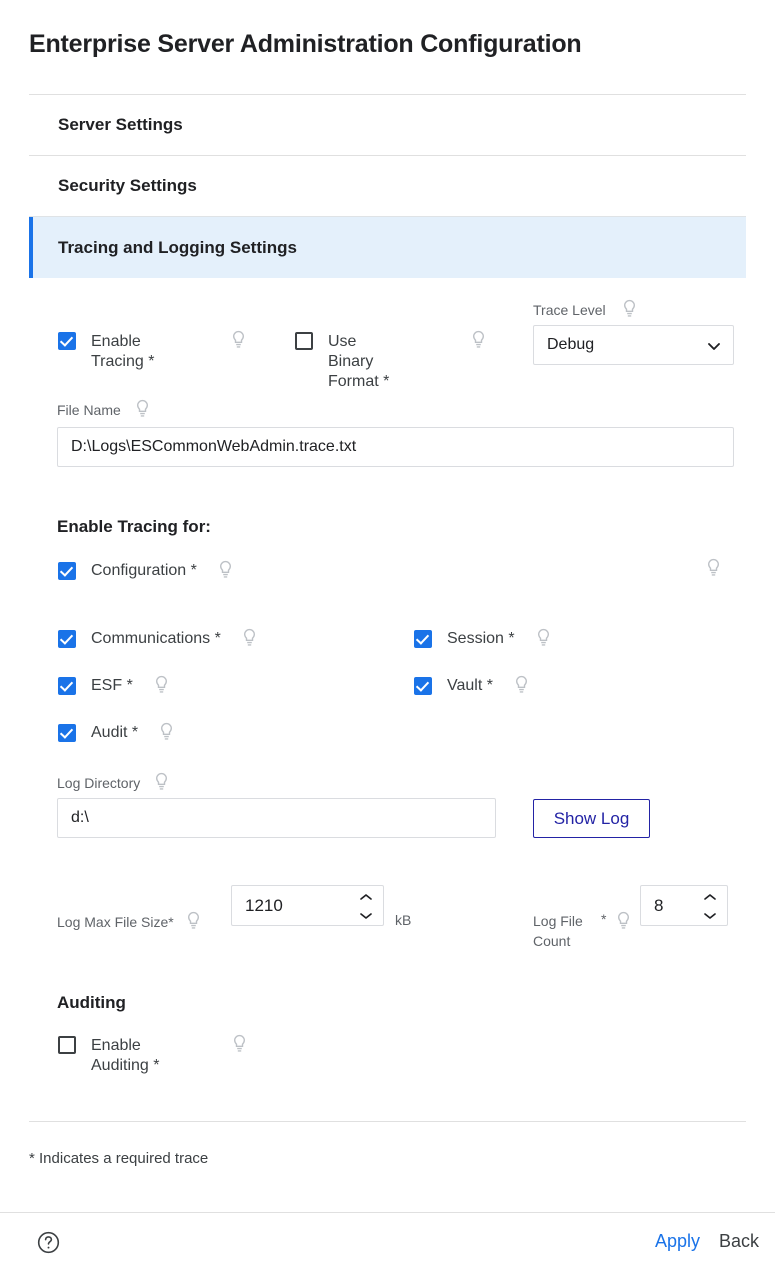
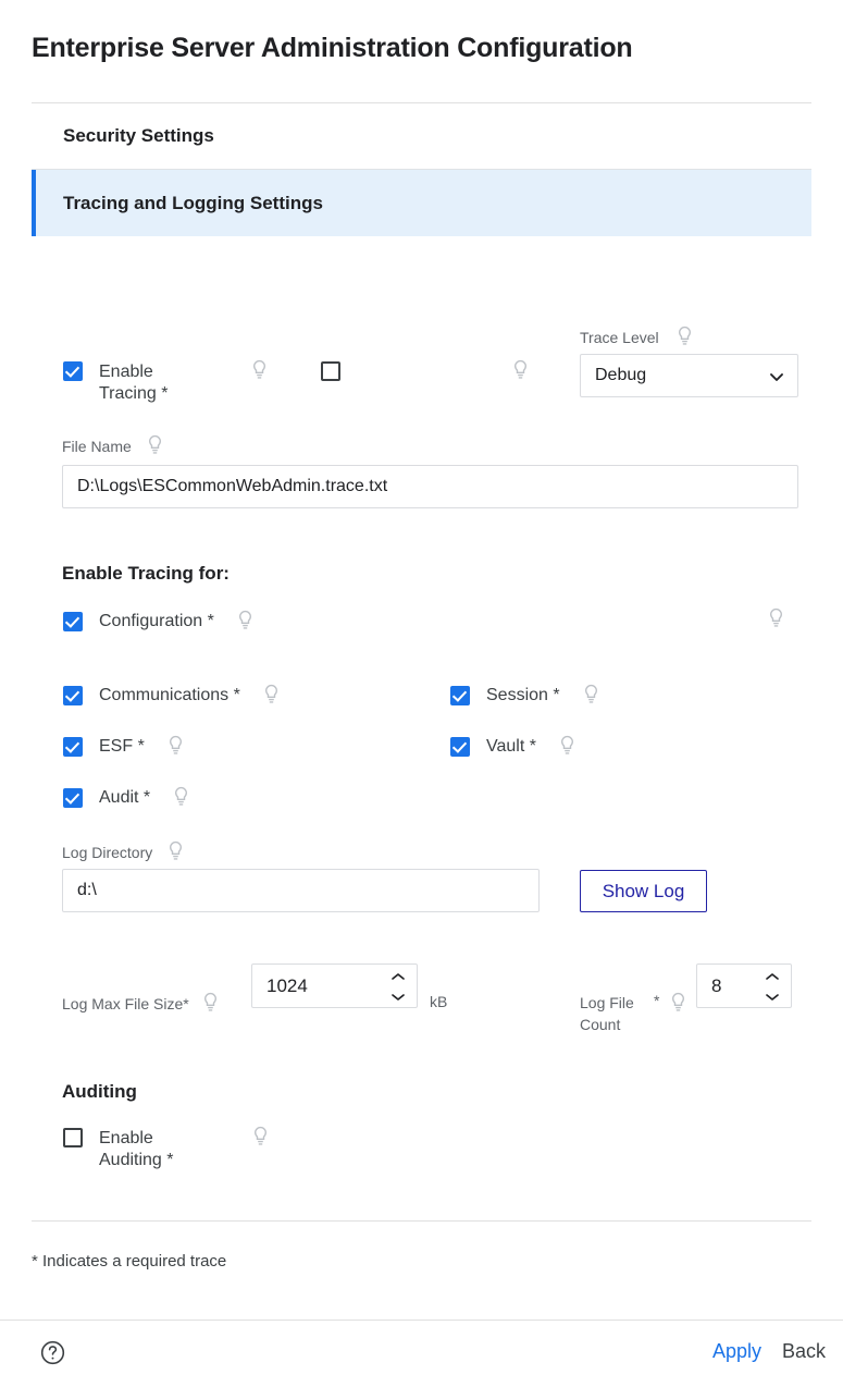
  Enterprise Server Administration Configuration
- Server Settings
  Security Settings
  Tracing and Logging Settings
  Trace Level
  Debug
  Enable Tracing *
- Use Binary Format *
  File Name
  D:\Logs\ESCommonWebAdmin.trace.txt
  Enable Tracing for:
  Configuration *
  Communications *
  ESF *
  Audit *
  Session *
  Vault *
  Log Directory
  d:\
  Show Log
  Log Max File Size*
- 1210
+ 1024
  kB
  Log File Count
  *
  8
  Auditing
  Enable Auditing *
  * Indicates a required trace
  Apply
  Back
